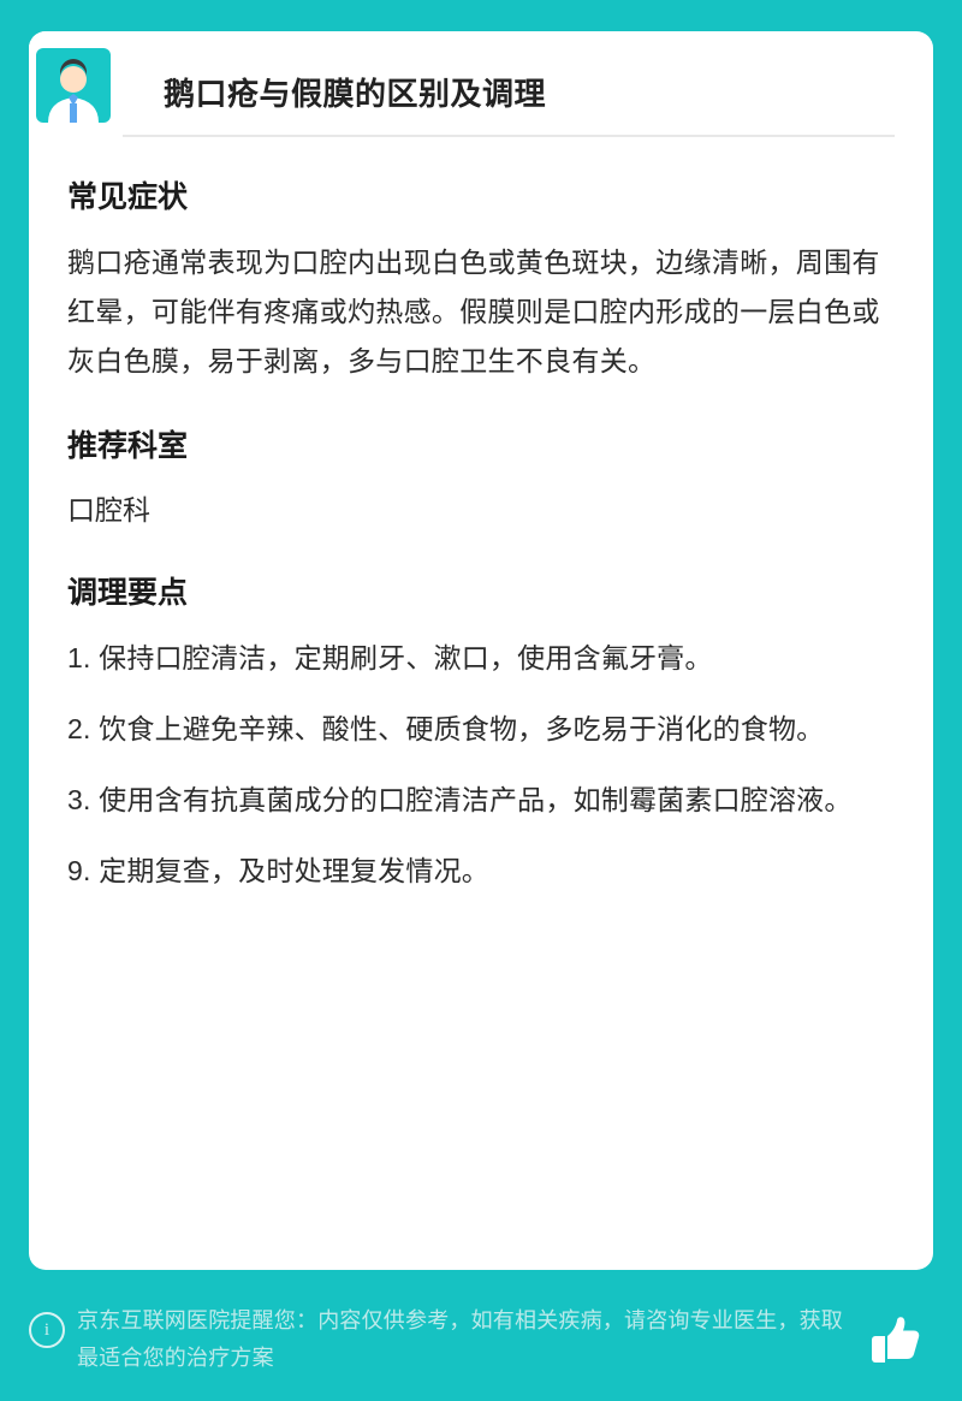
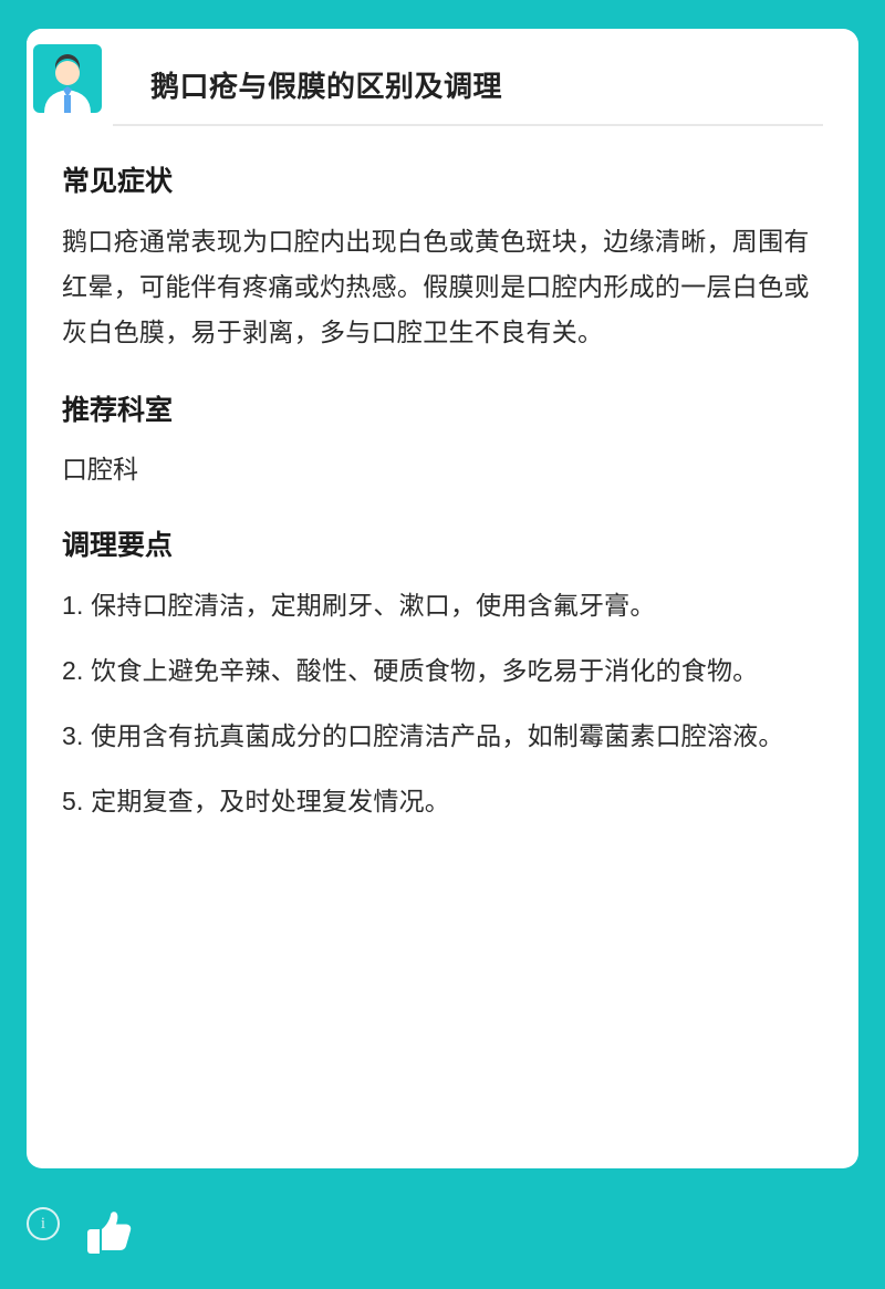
  鹅口疮与假膜的区别及调理
  常见症状
  鹅口疮通常表现为口腔内出现白色或黄色斑块，边缘清晰，周围有红晕，可能伴有疼痛或灼热感。假膜则是口腔内形成的一层白色或灰白色膜，易于剥离，多与口腔卫生不良有关。
  推荐科室
  口腔科
  调理要点
  1. 保持口腔清洁，定期刷牙、漱口，使用含氟牙膏。
  2. 饮食上避免辛辣、酸性、硬质食物，多吃易于消化的食物。
  3. 使用含有抗真菌成分的口腔清洁产品，如制霉菌素口腔溶液。
- 9. 定期复查，及时处理复发情况。
+ 5. 定期复查，及时处理复发情况。
  i
- 京东互联网医院提醒您：内容仅供参考，如有相关疾病，请咨询专业医生，获取最适合您的治疗方案
